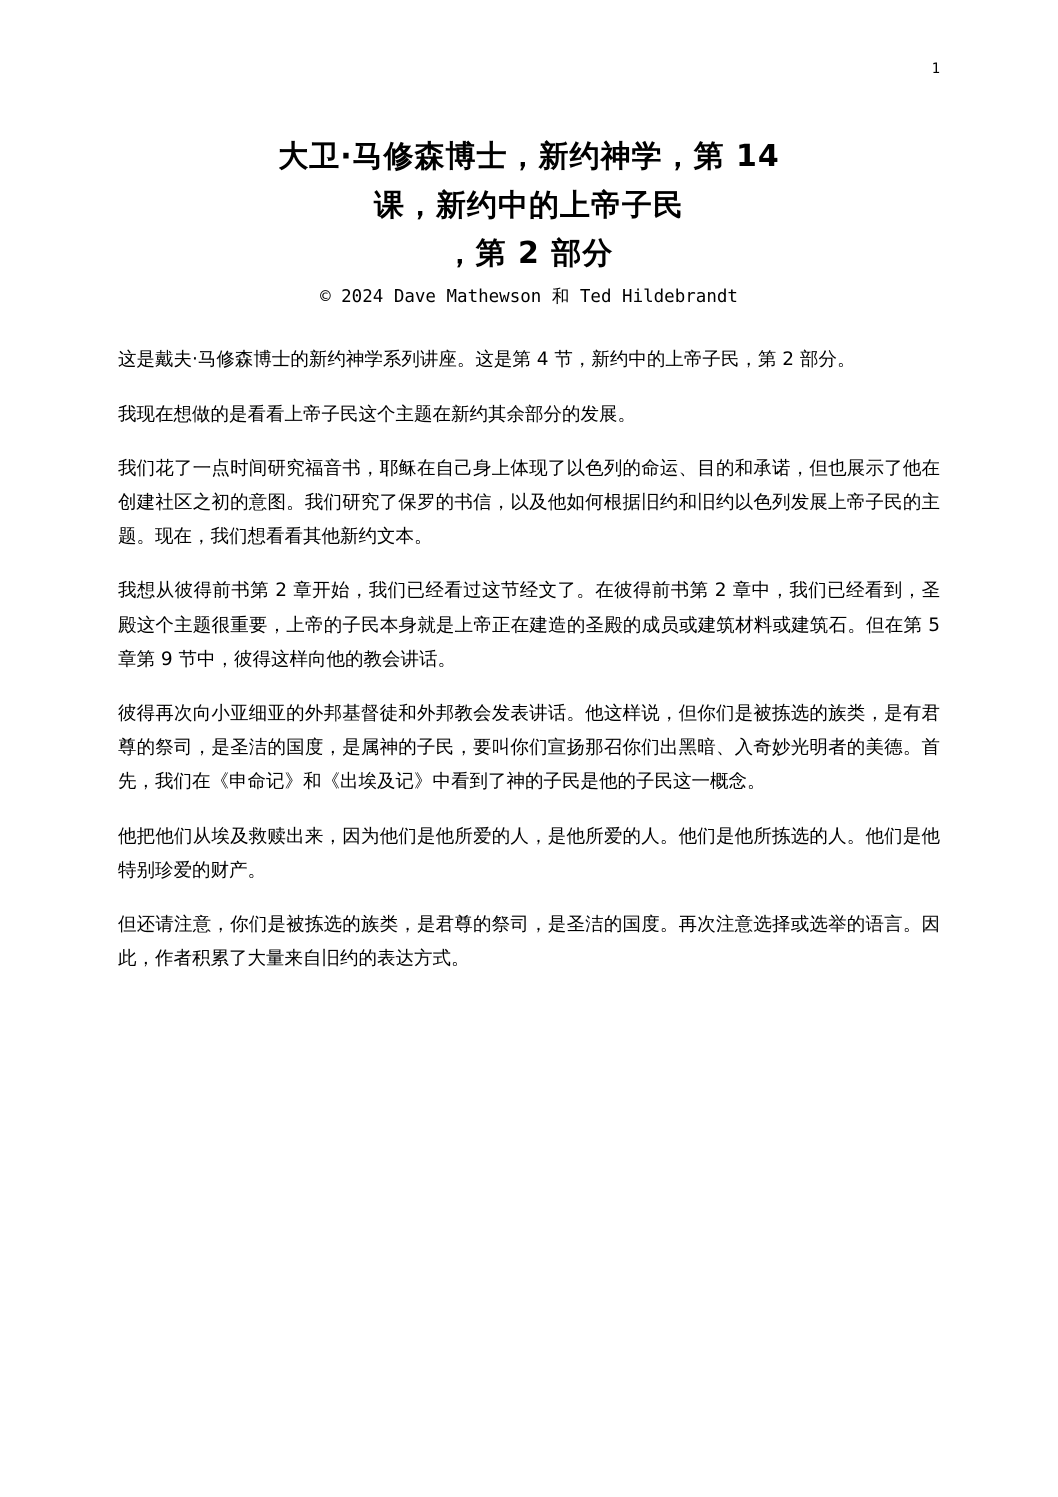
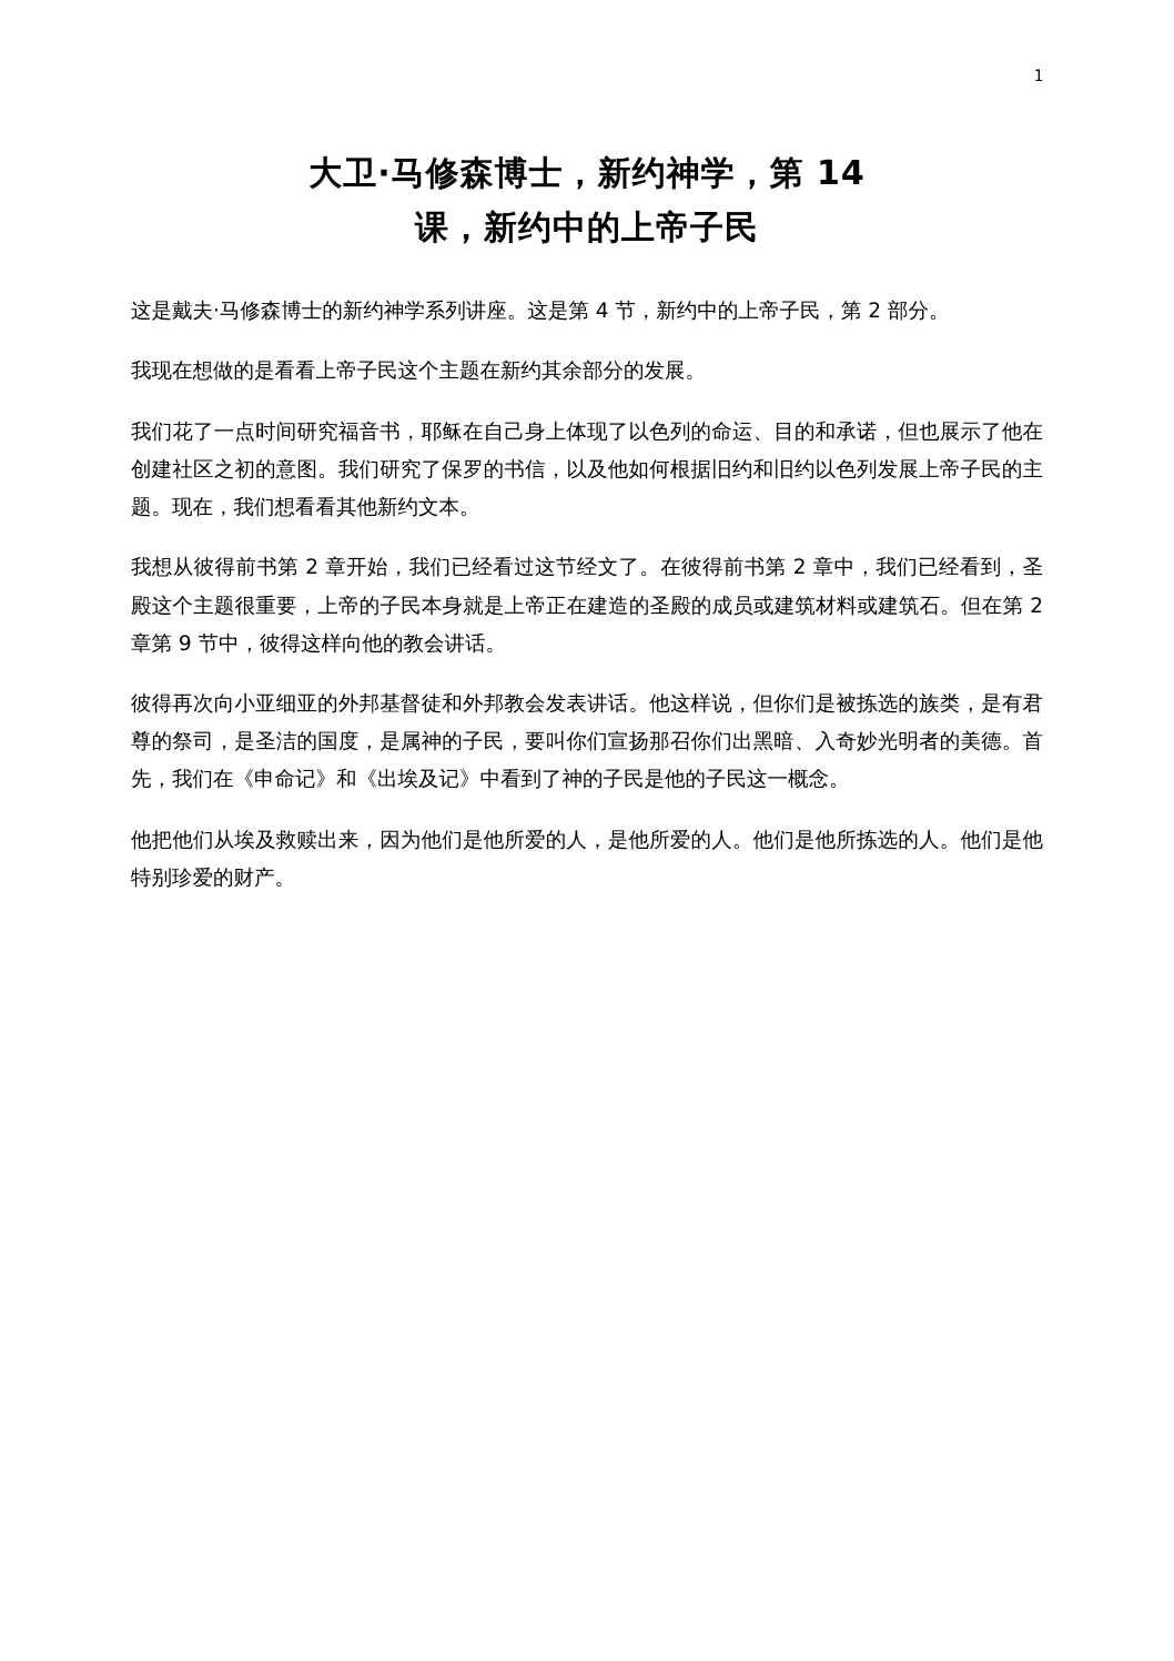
  1
  大卫·马修森博士，新约神学，第 14
  课，新约中的上帝子民
- ，第 2 部分
- © 2024 Dave Mathewson 和 Ted Hildebrandt
  这是戴夫·马修森博士的新约神学系列讲座。这是第 4 节，新约中的上帝子民，第 2 部分。
  我现在想做的是看看上帝子民这个主题在新约其余部分的发展。
  我们花了一点时间研究福音书，耶稣在自己身上体现了以色列的命运、目的和承诺，但也展示了他在创建社区之初的意图。我们研究了保罗的书信，以及他如何根据旧约和旧约以色列发展上帝子民的主题。现在，我们想看看其他新约文本。
- 我想从彼得前书第 2 章开始，我们已经看过这节经文了。在彼得前书第 2 章中，我们已经看到，圣殿这个主题很重要，上帝的子民本身就是上帝正在建造的圣殿的成员或建筑材料或建筑石。但在第 5 章第 9 节中，彼得这样向他的教会讲话。
+ 我想从彼得前书第 2 章开始，我们已经看过这节经文了。在彼得前书第 2 章中，我们已经看到，圣殿这个主题很重要，上帝的子民本身就是上帝正在建造的圣殿的成员或建筑材料或建筑石。但在第 2 章第 9 节中，彼得这样向他的教会讲话。
  彼得再次向小亚细亚的外邦基督徒和外邦教会发表讲话。他这样说，但你们是被拣选的族类，是有君尊的祭司，是圣洁的国度，是属神的子民，要叫你们宣扬那召你们出黑暗、入奇妙光明者的美德。首先，我们在《申命记》和《出埃及记》中看到了神的子民是他的子民这一概念。
  他把他们从埃及救赎出来，因为他们是他所爱的人，是他所爱的人。他们是他所拣选的人。他们是他特别珍爱的财产。
- 但还请注意，你们是被拣选的族类，是君尊的祭司，是圣洁的国度。再次注意选择或选举的语言。因此，作者积累了大量来自旧约的表达方式。
